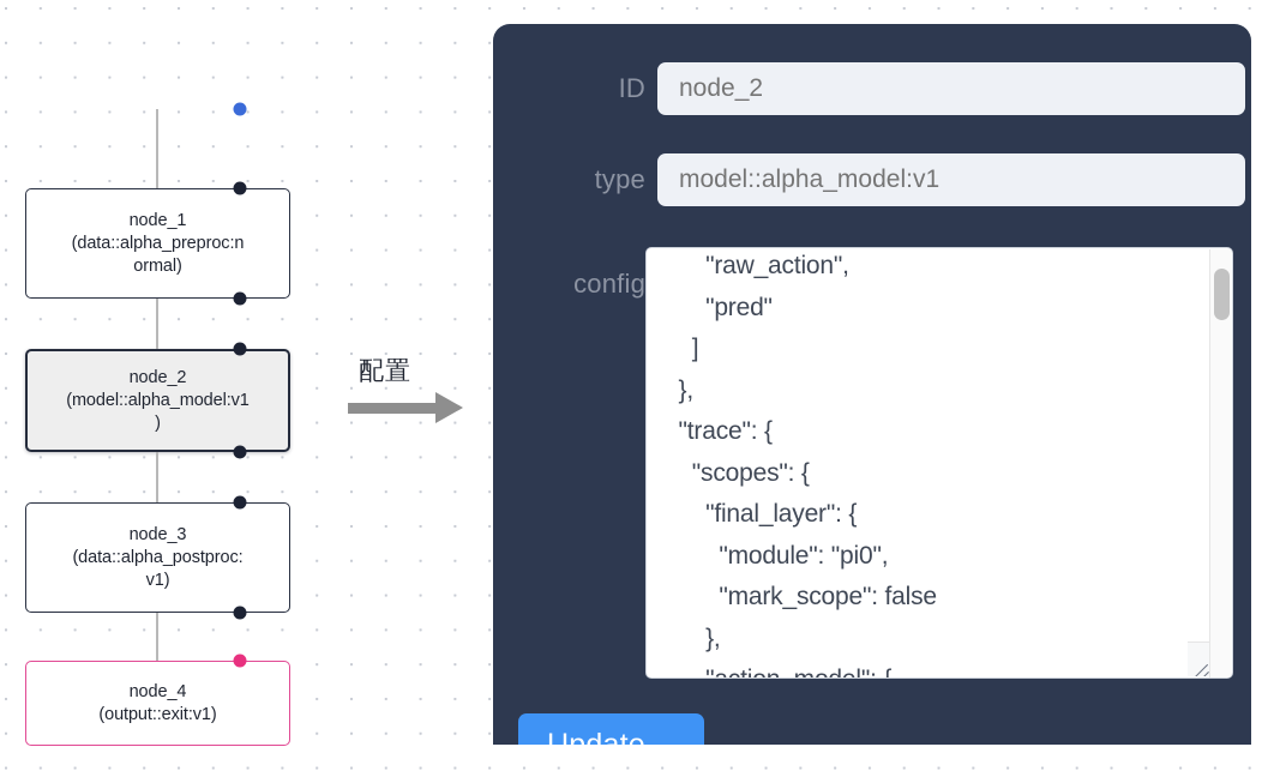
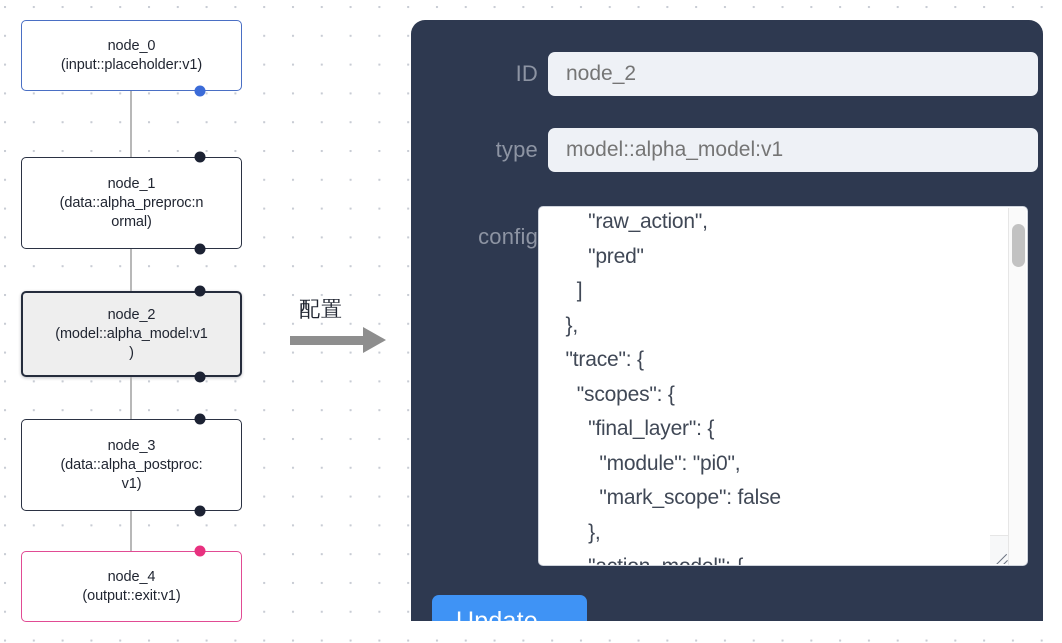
+ node_0
+ (input::placeholder:v1)
  node_1
  (data::alpha_preproc:n
  ormal)
  node_2
  (model::alpha_model:v1
  )
  node_3
  (data::alpha_postproc:
  v1)
  node_4
  (output::exit:v1)
  配置
  ID
  node_2
  type
  model::alpha_model:v1
  config
  "raw_action",
  "pred"
  ]
  },
  "trace": {
  "scopes": {
  "final_layer": {
  "module": "pi0",
  "mark_scope": false
  },
  Update
